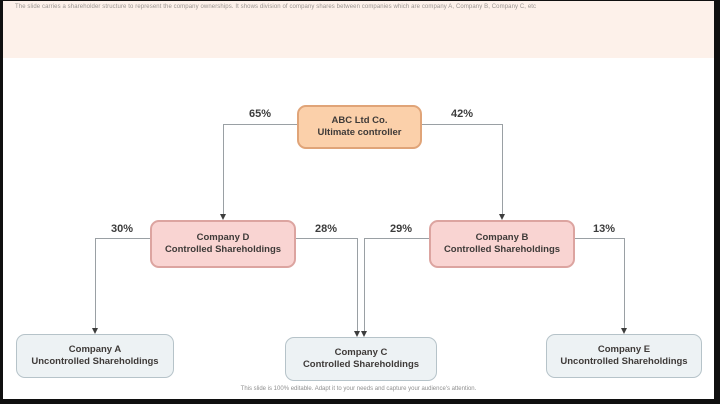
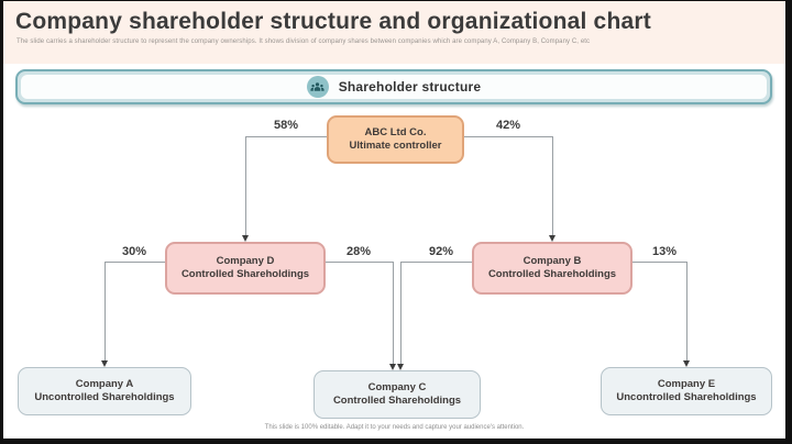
+ Company shareholder structure and organizational chart
+ Shareholder structure
- 65%
+ 58%
  42%
  30%
  28%
- 29%
+ 92%
  13%
  ABC Ltd Co.
  Ultimate controller
  Company D
  Controlled Shareholdings
  Company B
  Controlled Shareholdings
  Company A
  Uncontrolled Shareholdings
  Company C
  Controlled Shareholdings
  Company E
  Uncontrolled Shareholdings
